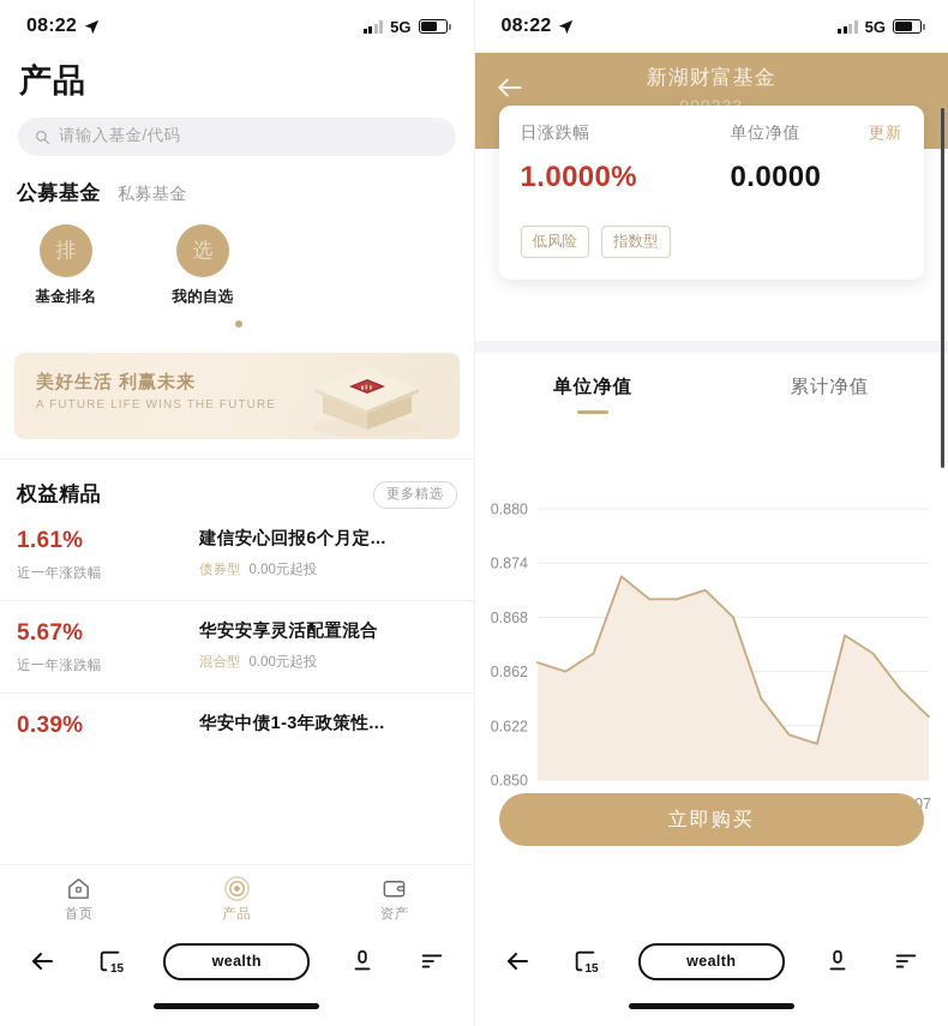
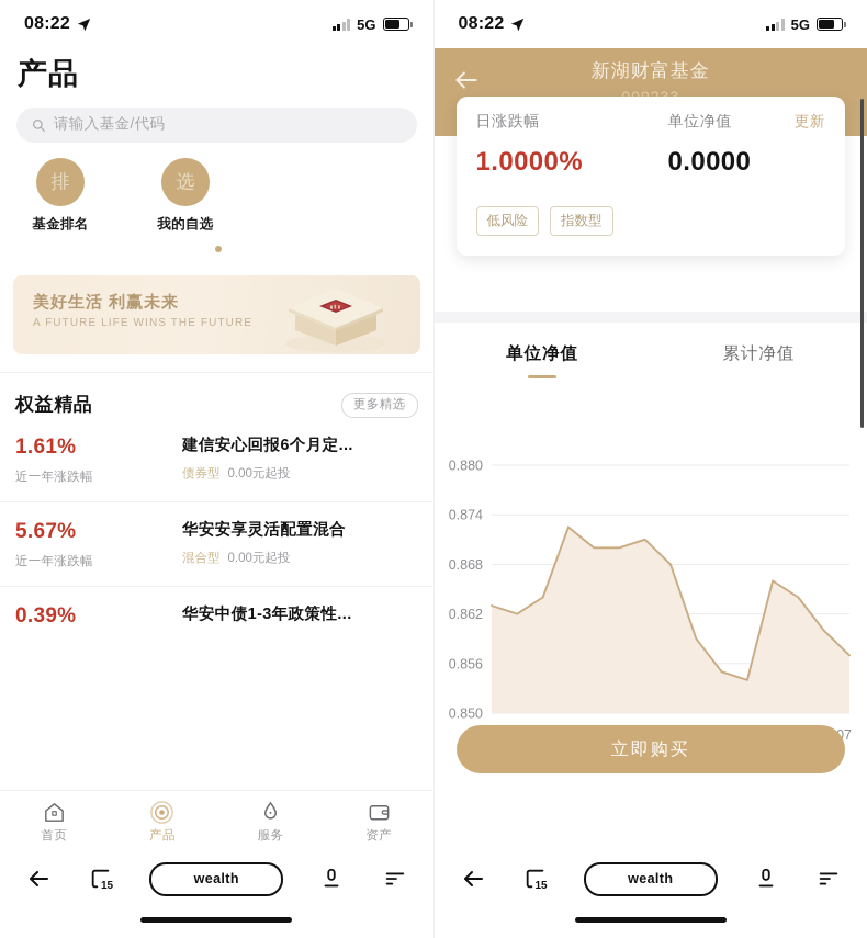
  08:22
  5G
  产品
  请输入基金/代码
- 公募基金
- 私募基金
  排
  基金排名
  选
  我的自选
  美好生活 利赢未来
  A FUTURE LIFE WINS THE FUTURE
  权益精品
  更多精选
  1.61%
  近一年涨跌幅
  建信安心回报6个月定...
  债券型
  0.00元起投
  5.67%
  近一年涨跌幅
  华安安享灵活配置混合
  混合型
  0.00元起投
  0.39%
  华安中债1-3年政策性...
  首页
  产品
+ 服务
  资产
  15
  wealth
  08:22
  5G
  新湖财富基金
  日涨跌幅
  单位净值
  更新
  1.0000%
  0.0000
  低风险
  指数型
  单位净值
  累计净值
  0.850
- 0.622
+ 0.856
  0.862
  0.868
  0.874
  0.880
  立即购买
  15
  wealth
